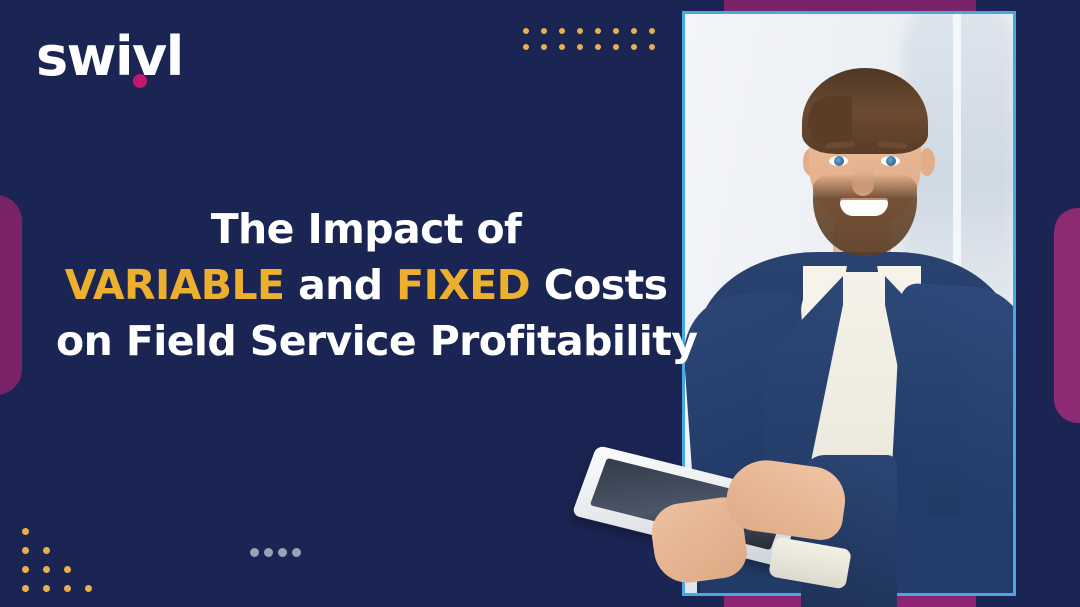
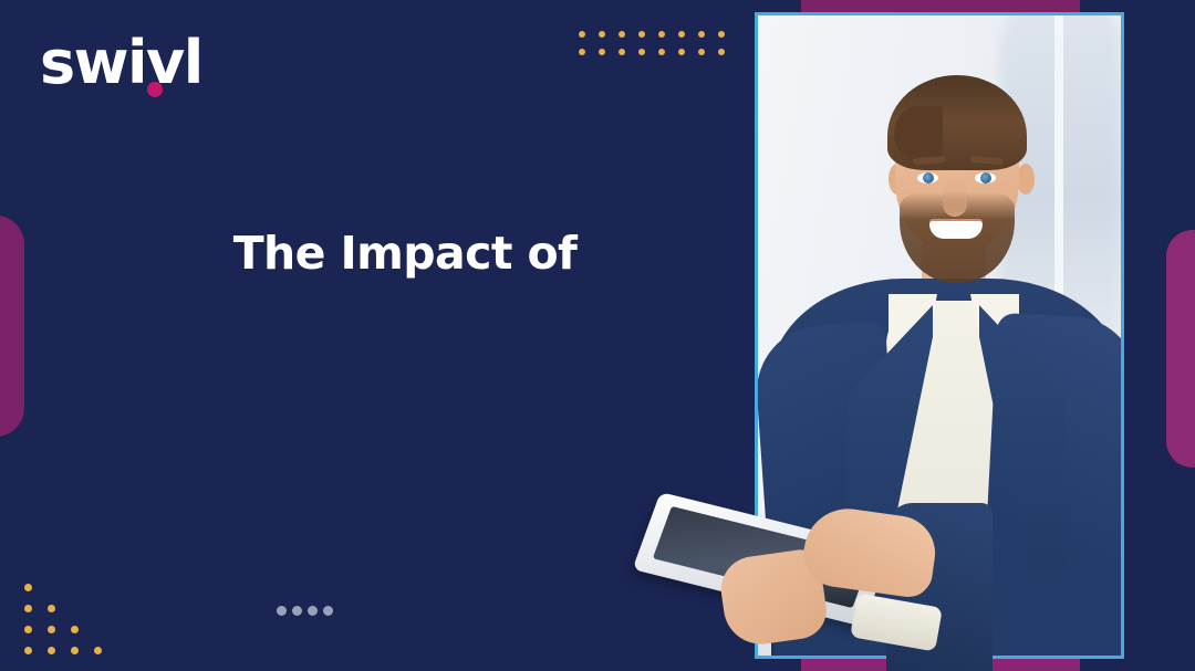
  swivl
  The Impact of
- VARIABLE and FIXED Costs
- on Field Service Profitability
